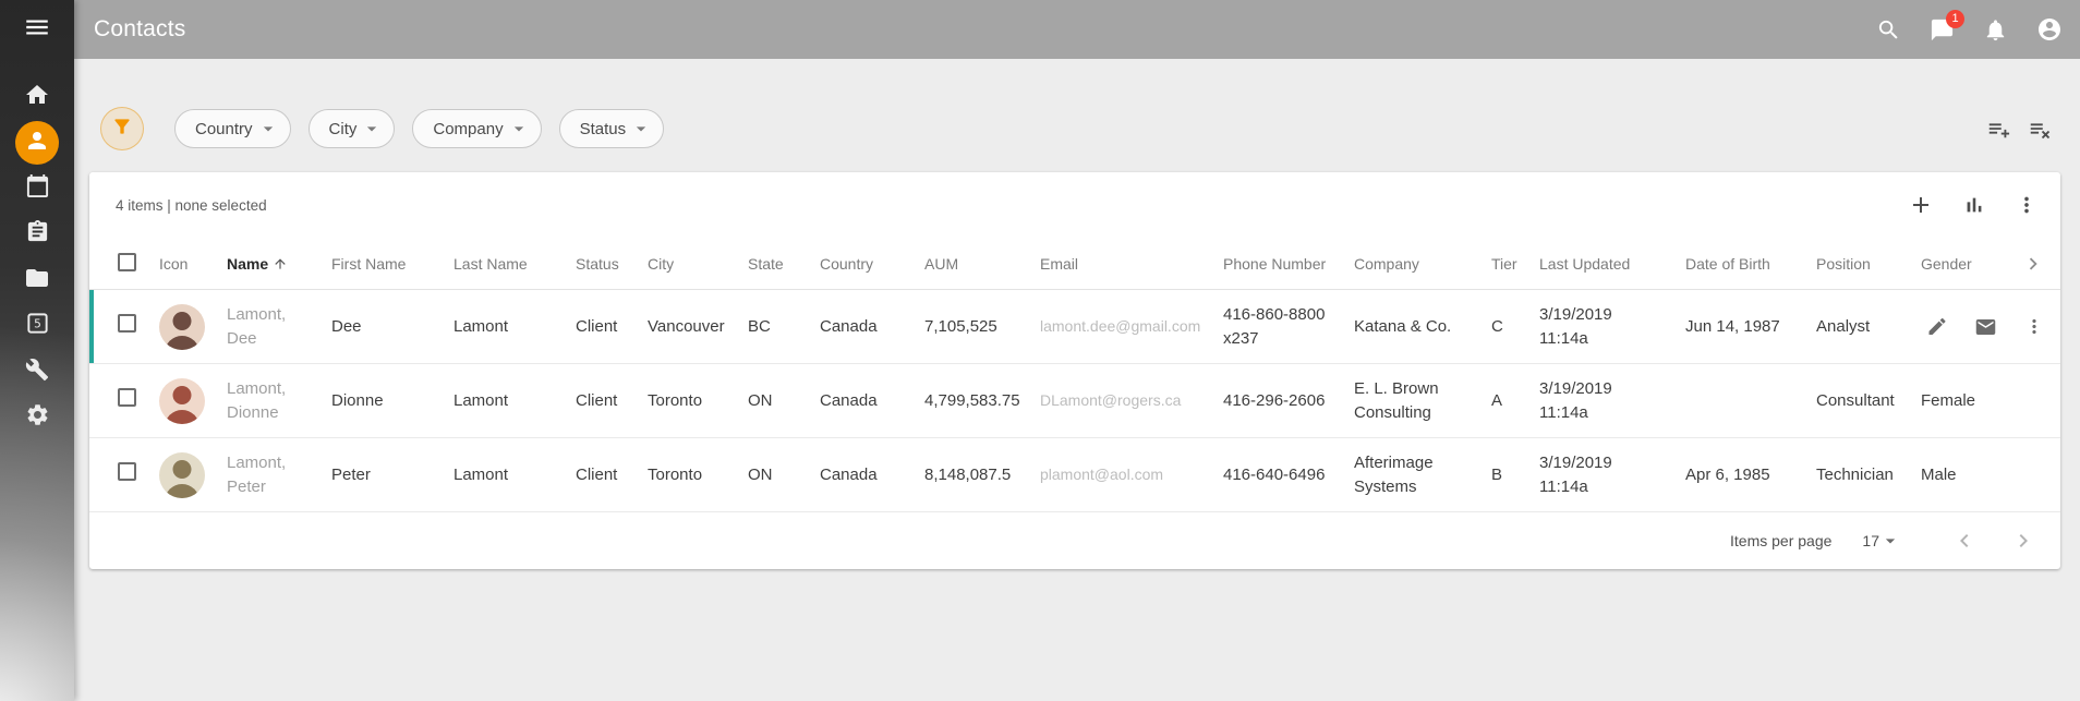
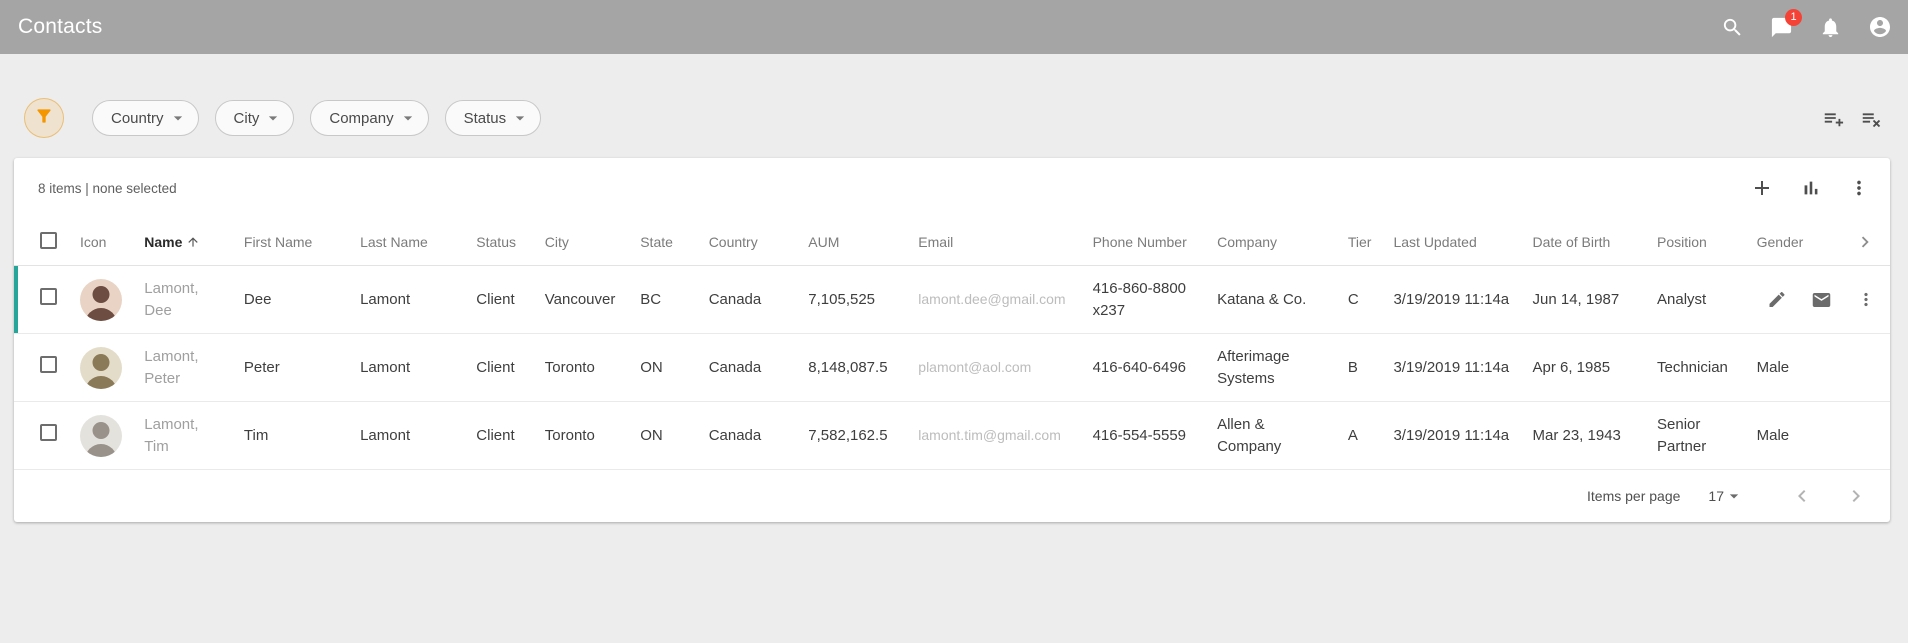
- 5
  Contacts
  1
  Country
  City
  Company
  Status
- 4 items | none selected
+ 8 items | none selected
  	Icon	Name	First Name	Last Name	Status	City	State	Country	AUM	Email	Phone Number	Company	Tier	Last Updated	Date of Birth	Position	Gender
  		Lamont, Dee	Dee	Lamont	Client	Vancouver	BC	Canada	7,105,525	lamont.dee@gmail.com	416-860-8800 x237	Katana & Co.	C	3/19/2019 11:14a	Jun 14, 1987	Analyst
- 		Lamont, Dionne	Dionne	Lamont	Client	Toronto	ON	Canada	4,799,583.75	DLamont@rogers.ca	416-296-2606	E. L. Brown Consulting	A	3/19/2019 11:14a		Consultant	Female
  		Lamont, Peter	Peter	Lamont	Client	Toronto	ON	Canada	8,148,087.5	plamont@aol.com	416-640-6496	Afterimage Systems	B	3/19/2019 11:14a	Apr 6, 1985	Technician	Male
+ 		Lamont, Tim	Tim	Lamont	Client	Toronto	ON	Canada	7,582,162.5	lamont.tim@gmail.com	416-554-5559	Allen & Company	A	3/19/2019 11:14a	Mar 23, 1943	Senior Partner	Male
  Items per page
  17
